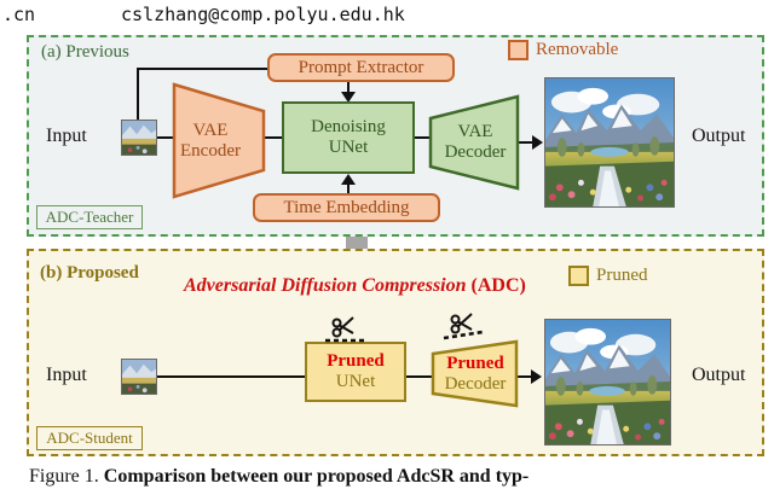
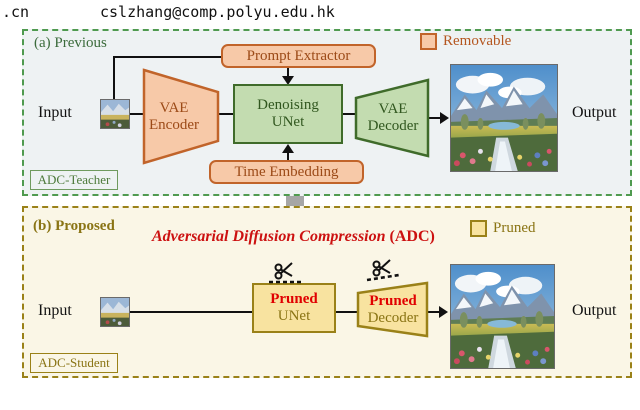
  .cn
  cslzhang@comp.polyu.edu.hk
  (a) Previous
  Removable
  Prompt Extractor
  Time Embedding
  Denoising
  UNet
  VAE
  Encoder
  VAE
  Decoder
  Input
  Output
  ADC-Teacher
  (b) Proposed
  Adversarial Diffusion Compression (ADC)
  Pruned
  Pruned
  UNet
  Pruned
  Decoder
  Input
  Output
  ADC-Student
- Figure 1. Comparison between our proposed AdcSR and typ-
